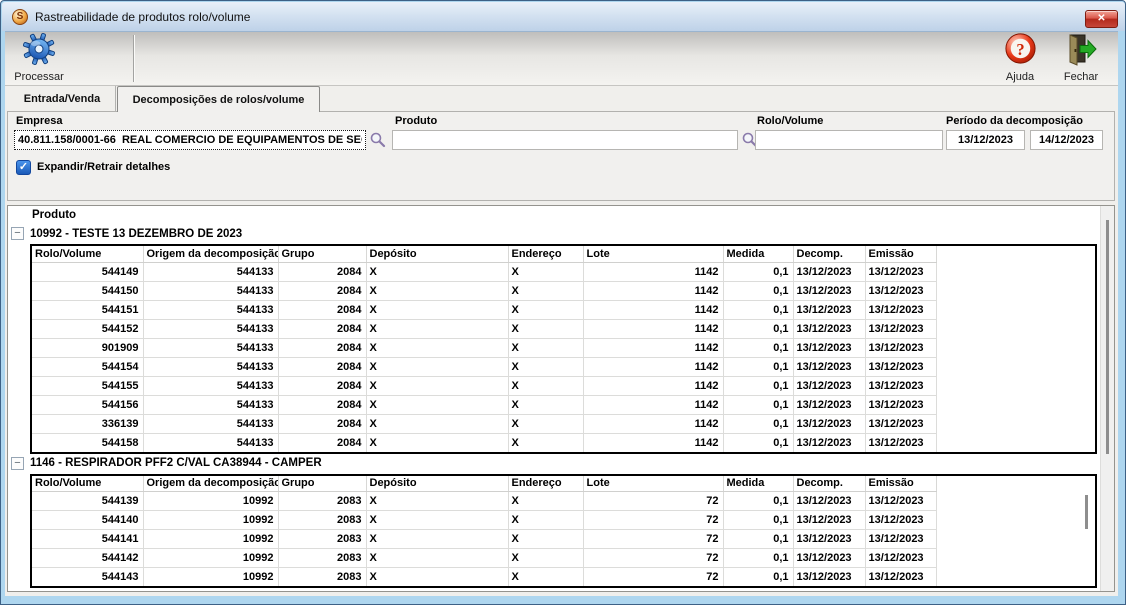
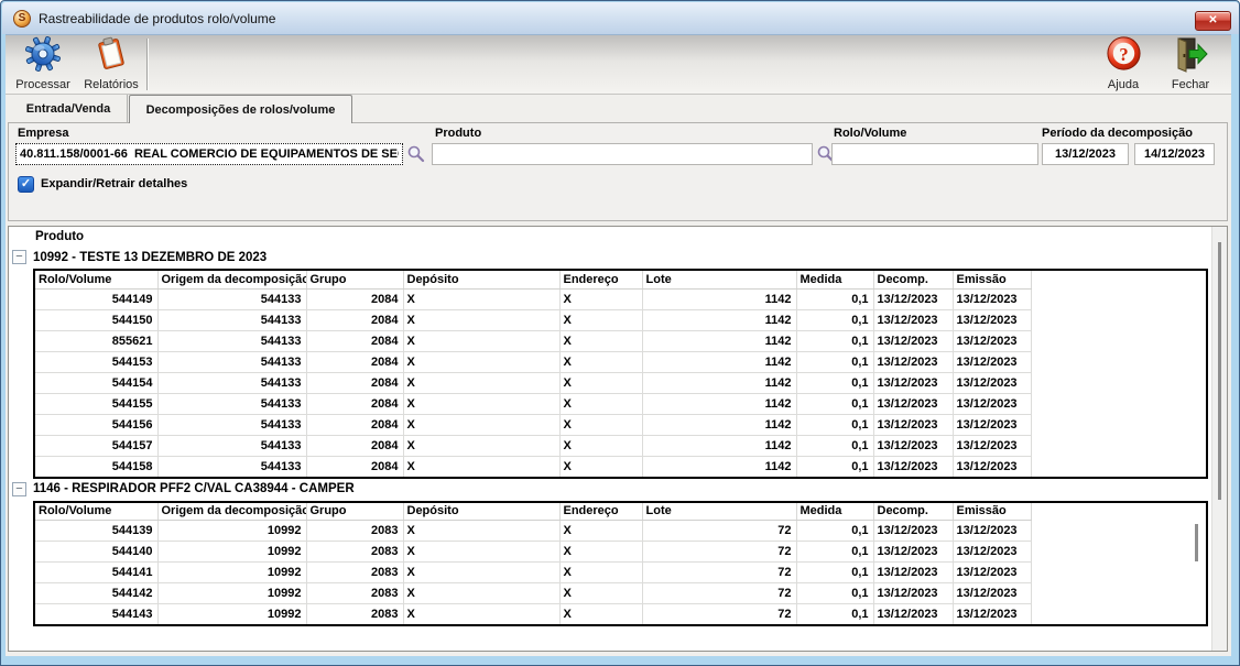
  S
  Rastreabilidade de produtos rolo/volume
  ✕
  Processar
+ Relatórios
  ?
  Ajuda
  Fechar
  Entrada/Venda
  Decomposições de rolos/volume
  Empresa
  40.811.158/0001-66 REAL COMERCIO DE EQUIPAMENTOS DE SE
  Produto
  Rolo/Volume
  Período da decomposição
  13/12/2023
  14/12/2023
  ✓
  Expandir/Retrair detalhes
  Produto
  −
  10992 - TESTE 13 DEZEMBRO DE 2023
  Rolo/Volume	Origem da decomposição	Grupo	Depósito	Endereço	Lote	Medida	Decomp.	Emissão
  544149	544133	2084	X	X	1142	0,1	13/12/2023	13/12/2023
  544150	544133	2084	X	X	1142	0,1	13/12/2023	13/12/2023
- 544151	544133	2084	X	X	1142	0,1	13/12/2023	13/12/2023
- 544152	544133	2084	X	X	1142	0,1	13/12/2023	13/12/2023
+ 855621	544133	2084	X	X	1142	0,1	13/12/2023	13/12/2023
- 901909	544133	2084	X	X	1142	0,1	13/12/2023	13/12/2023
+ 544153	544133	2084	X	X	1142	0,1	13/12/2023	13/12/2023
  544154	544133	2084	X	X	1142	0,1	13/12/2023	13/12/2023
  544155	544133	2084	X	X	1142	0,1	13/12/2023	13/12/2023
  544156	544133	2084	X	X	1142	0,1	13/12/2023	13/12/2023
- 336139	544133	2084	X	X	1142	0,1	13/12/2023	13/12/2023
+ 544157	544133	2084	X	X	1142	0,1	13/12/2023	13/12/2023
  544158	544133	2084	X	X	1142	0,1	13/12/2023	13/12/2023
  −
  1146 - RESPIRADOR PFF2 C/VAL CA38944 - CAMPER
  Rolo/Volume	Origem da decomposição	Grupo	Depósito	Endereço	Lote	Medida	Decomp.	Emissão
  544139	10992	2083	X	X	72	0,1	13/12/2023	13/12/2023
  544140	10992	2083	X	X	72	0,1	13/12/2023	13/12/2023
  544141	10992	2083	X	X	72	0,1	13/12/2023	13/12/2023
  544142	10992	2083	X	X	72	0,1	13/12/2023	13/12/2023
  544143	10992	2083	X	X	72	0,1	13/12/2023	13/12/2023
